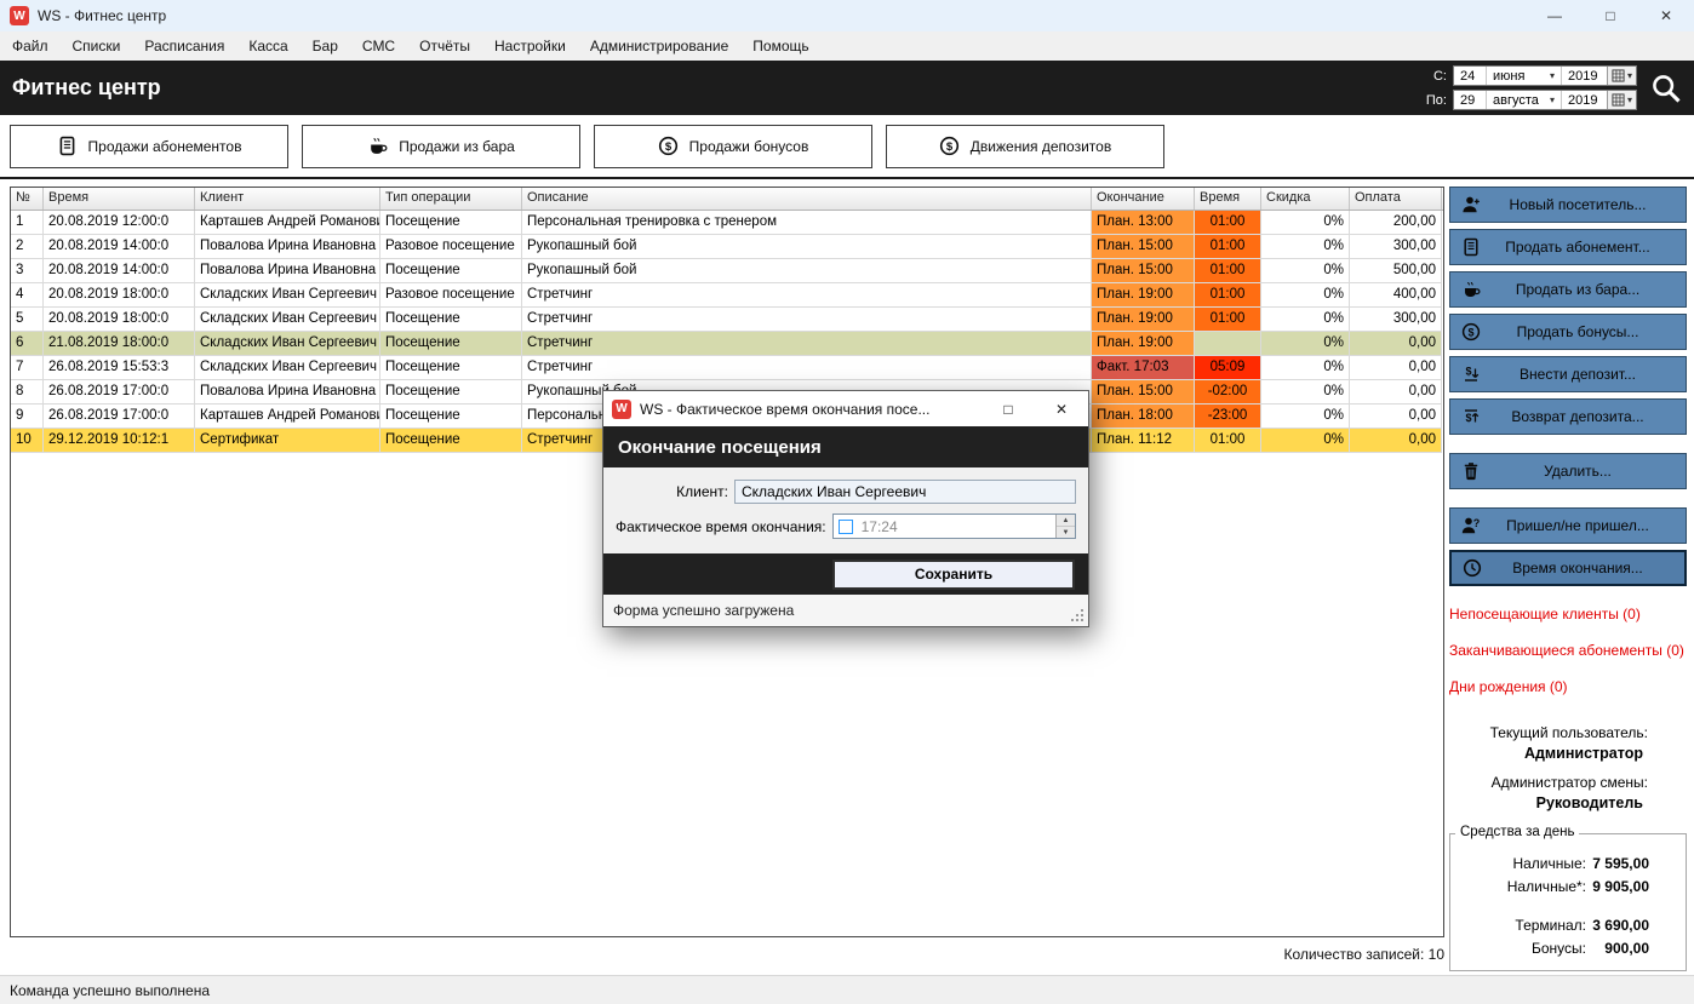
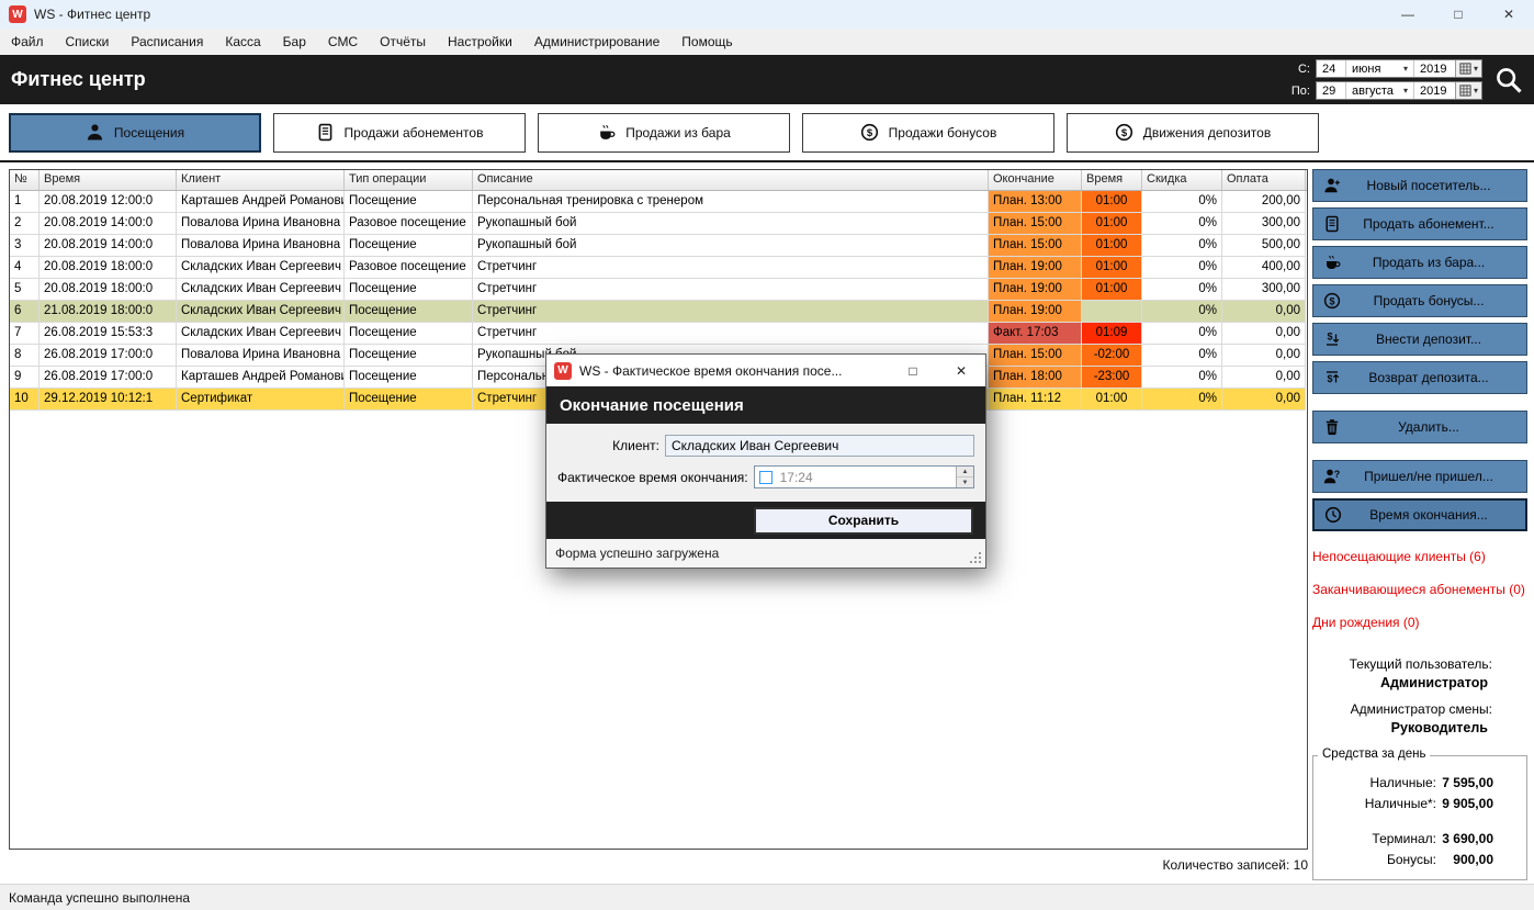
  W
  WS - Фитнес центр
  —
  □
  ✕
  Файл
  Списки
  Расписания
  Касса
  Бар
  СМС
  Отчёты
  Настройки
  Администрирование
  Помощь
  Фитнес центр
  С:
  24
  июня
  ▾
  2019
  ▾
  По:
  29
  августа
  ▾
  2019
  ▾
+ Посещения
  Продажи абонементов
  Продажи из бара
  $
  Продажи бонусов
  $
  Движения депозитов
  №
  Время
  Клиент
  Тип операции
  Описание
  Окончание
  Время
  Скидка
  Оплата
  1
  20.08.2019 12:00:0
  Карташев Андрей Романови
  Посещение
  Персональная тренировка с тренером
  План. 13:00
  01:00
  0%
  200,00
  2
  20.08.2019 14:00:0
  Повалова Ирина Ивановна
  Разовое посещение
  Рукопашный бой
  План. 15:00
  01:00
  0%
  300,00
  3
  20.08.2019 14:00:0
  Повалова Ирина Ивановна
  Посещение
  Рукопашный бой
  План. 15:00
  01:00
  0%
  500,00
  4
  20.08.2019 18:00:0
  Складских Иван Сергеевич
  Разовое посещение
  Стретчинг
  План. 19:00
  01:00
  0%
  400,00
  5
  20.08.2019 18:00:0
  Складских Иван Сергеевич
  Посещение
  Стретчинг
  План. 19:00
  01:00
  0%
  300,00
  6
  21.08.2019 18:00:0
  Складских Иван Сергеевич
  Посещение
  Стретчинг
  План. 19:00
  0%
  0,00
  7
  26.08.2019 15:53:3
  Складских Иван Сергеевич
  Посещение
  Стретчинг
  Факт. 17:03
- 05:09
+ 01:09
  0%
  0,00
  8
  26.08.2019 17:00:0
  Повалова Ирина Ивановна
  Посещение
  План. 15:00
  -02:00
  0%
  0,00
  9
  26.08.2019 17:00:0
  Карташев Андрей Романови
  Посещение
  План. 18:00
  -23:00
  0%
  0,00
  10
  29.12.2019 10:12:1
  Сертификат
  Посещение
  Стретчинг
  План. 11:12
  01:00
  0%
  0,00
  Количество записей: 10
  Новый посетитель...
  Продать абонемент...
  Продать из бара...
  $
  Продать бонусы...
  $
  Внести депозит...
  $
  Возврат депозита...
  Удалить...
  ?
  Пришел/не пришел...
  Время окончания...
- Непосещающие клиенты (0)
+ Непосещающие клиенты (6)
  Заканчивающиеся абонементы (0)
  Дни рождения (0)
  Текущий пользователь:
  Администратор
  Администратор смены:
  Руководитель
  Средства за день
  Наличные:
  7 595,00
  Наличные*:
  9 905,00
  Терминал:
  3 690,00
  Бонусы:
  900,00
  W
  WS - Фактическое время окончания посе...
  □
  ✕
  Окончание посещения
  Клиент:
  Складских Иван Сергеевич
  Фактическое время окончания:
  17:24
  Сохранить
  Форма успешно загружена
  Команда успешно выполнена
